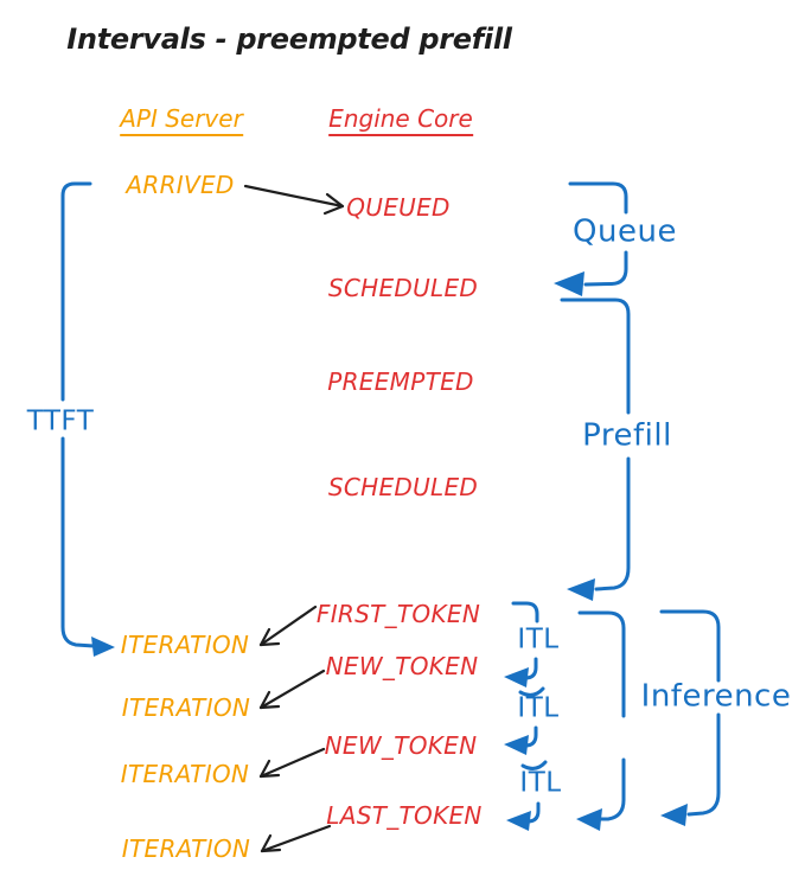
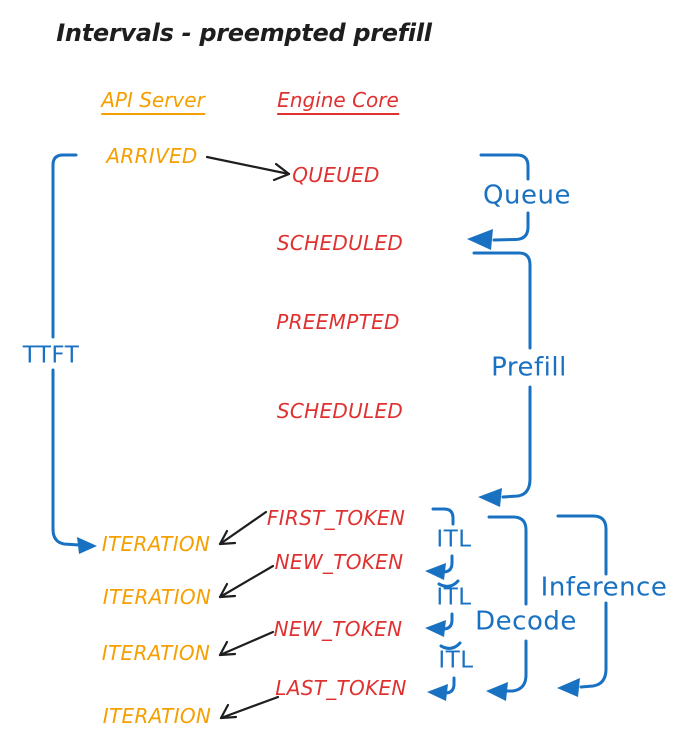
  Intervals - preempted prefill
  API Server
  Engine Core
  ARRIVED
  ITERATION
  ITERATION
  ITERATION
  ITERATION
  QUEUED
  SCHEDULED
  PREEMPTED
  SCHEDULED
  FIRST_TOKEN
  NEW_TOKEN
  NEW_TOKEN
  LAST_TOKEN
  TTFT
  Queue
  Prefill
  ITL
  ITL
  ITL
+ Decode
  Inference
